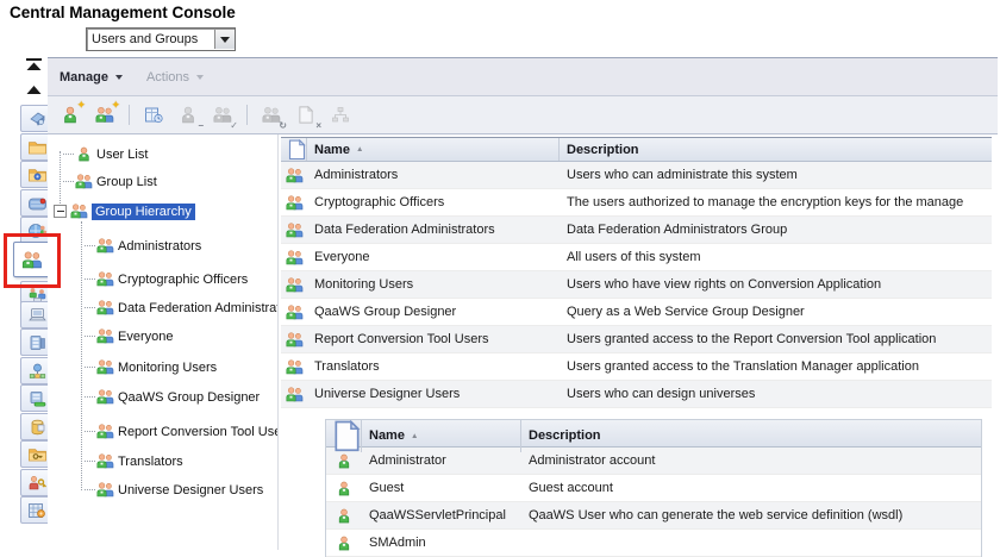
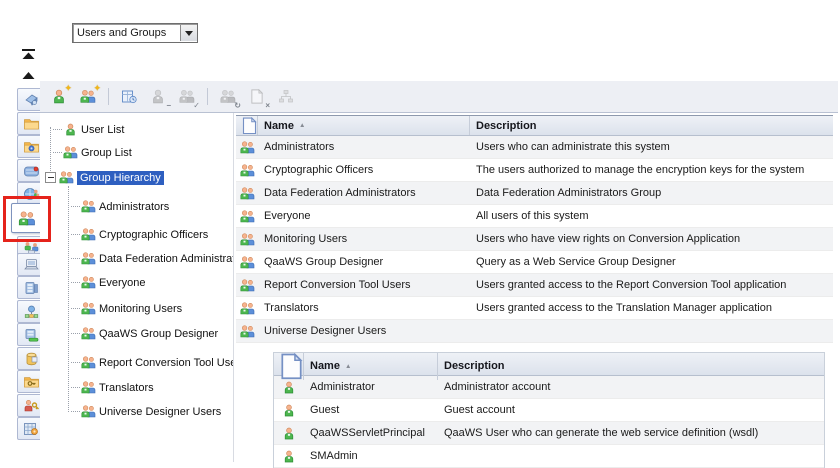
- Central Management Console
  Users and Groups
- Manage
- Actions
  ✦
  ✦
  −
  ✓
  ↻
  ×
  User List
  Group List
  Group Hierarchy
  Administrators
  Cryptographic Officers
  Data Federation Administra
  Everyone
  Monitoring Users
  QaaWS Group Designer
  Report Conversion Tool Us
  Translators
  Universe Designer Users
  Name
  Description
  Administrators
  Users who can administrate this system
  Cryptographic Officers
- The users authorized to manage the encryption keys for the manage
+ The users authorized to manage the encryption keys for the system
  Data Federation Administrators
  Data Federation Administrators Group
  Everyone
  All users of this system
  Monitoring Users
  Users who have view rights on Conversion Application
  QaaWS Group Designer
  Query as a Web Service Group Designer
  Report Conversion Tool Users
  Users granted access to the Report Conversion Tool application
  Translators
  Users granted access to the Translation Manager application
  Universe Designer Users
- Users who can design universes
  Name
  Description
  Administrator
  Administrator account
  Guest
  Guest account
  QaaWSServletPrincipal
  QaaWS User who can generate the web service definition (wsdl)
  SMAdmin
